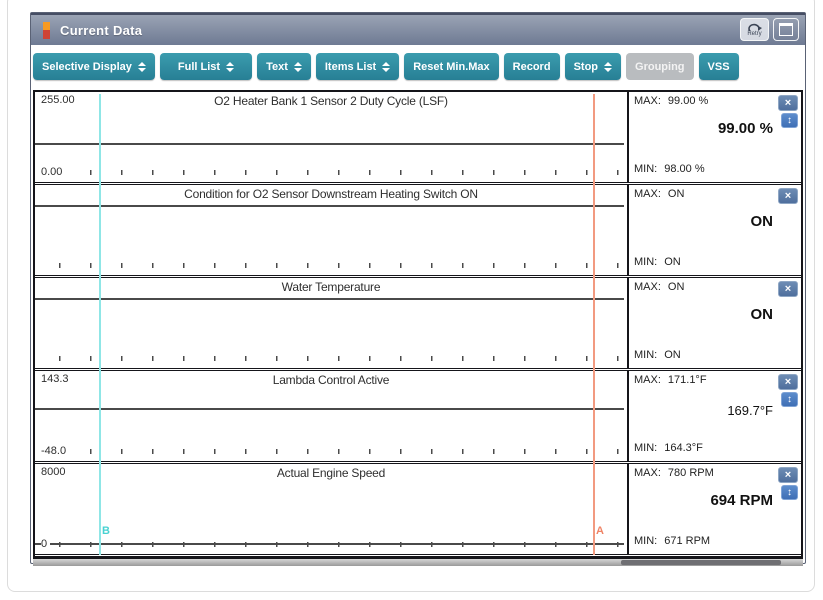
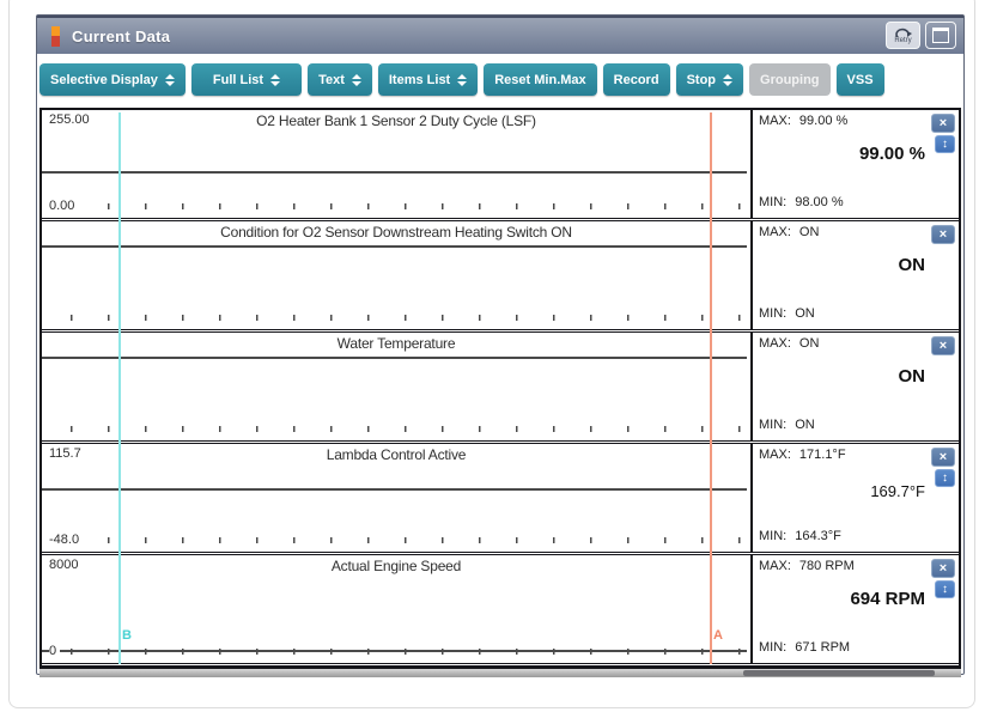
  Current Data
  Selective Display
  Full List
  Text
  Items List
  Reset Min.Max
  Record
  Stop
  Grouping
  VSS
  255.00
  O2 Heater Bank 1 Sensor 2 Duty Cycle (LSF)
  0.00
  MAX:
  99.00 %
  99.00 %
  MIN:
  98.00 %
  ×
  ↕
  Condition for O2 Sensor Downstream Heating Switch ON
  MAX:
  ON
  ON
  MIN:
  ON
  ×
  Water Temperature
  MAX:
  ON
  ON
  MIN:
  ON
  ×
- 143.3
+ 115.7
  Lambda Control Active
  -48.0
  MAX:
  171.1°F
  169.7°F
  MIN:
  164.3°F
  ×
  ↕
  8000
  Actual Engine Speed
  0
  MAX:
  780 RPM
  694 RPM
  MIN:
  671 RPM
  ×
  ↕
  B
  A
